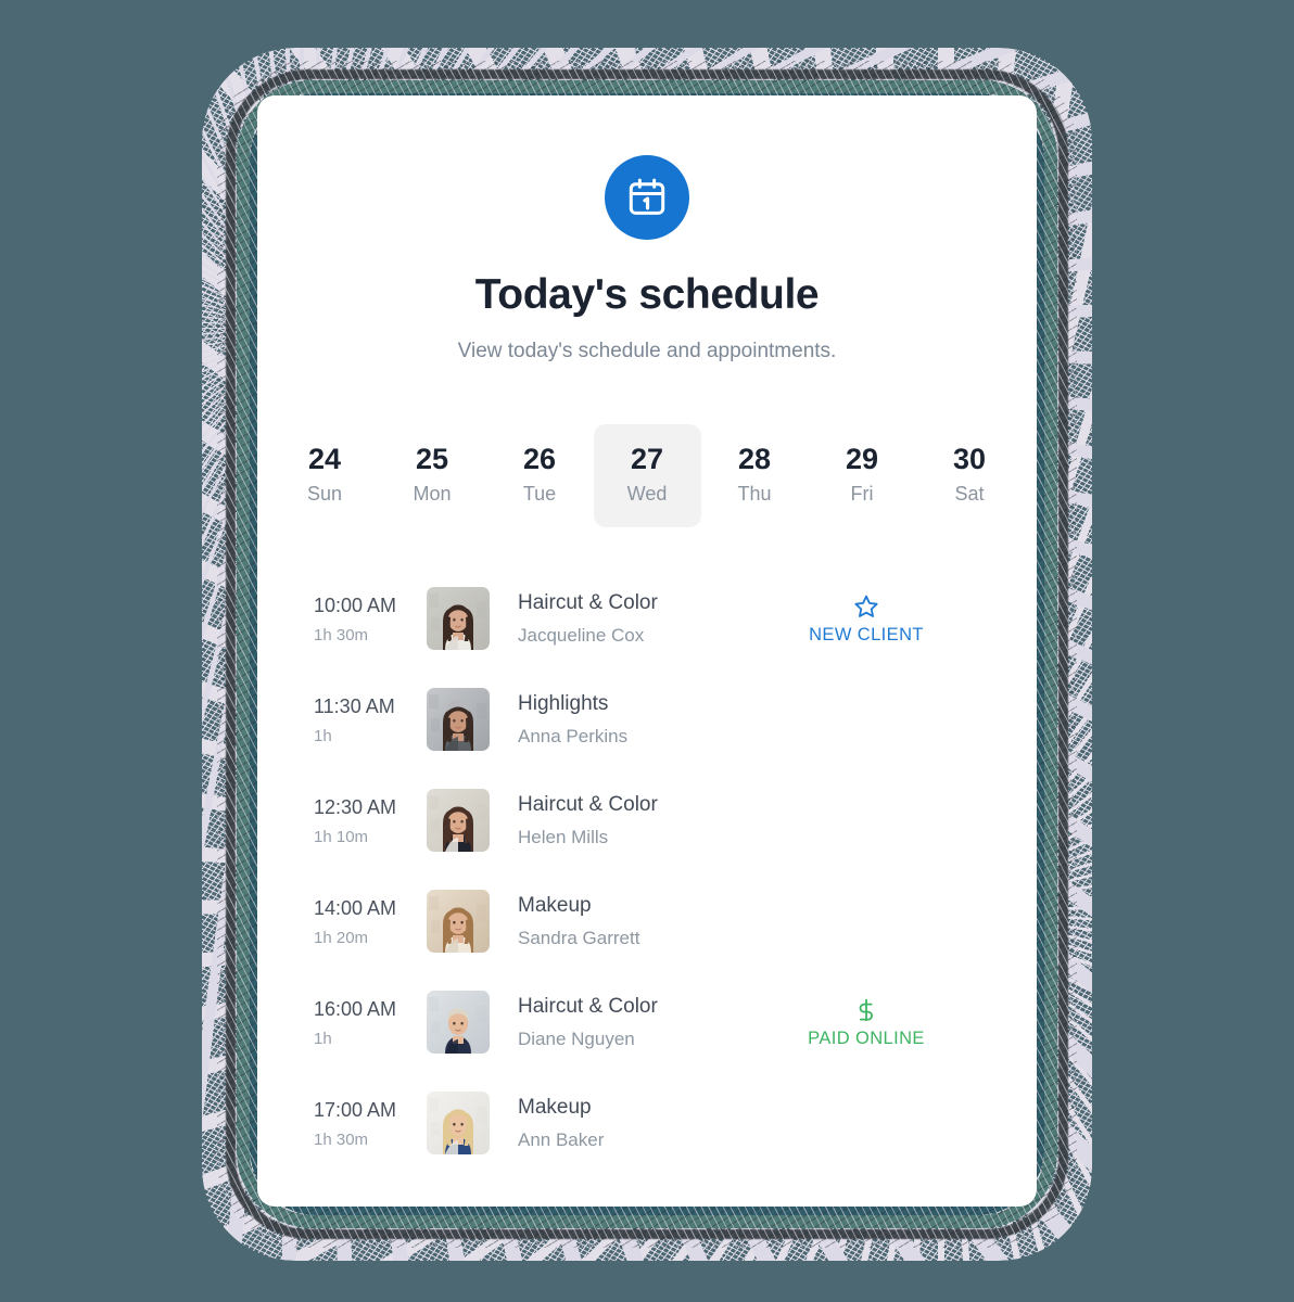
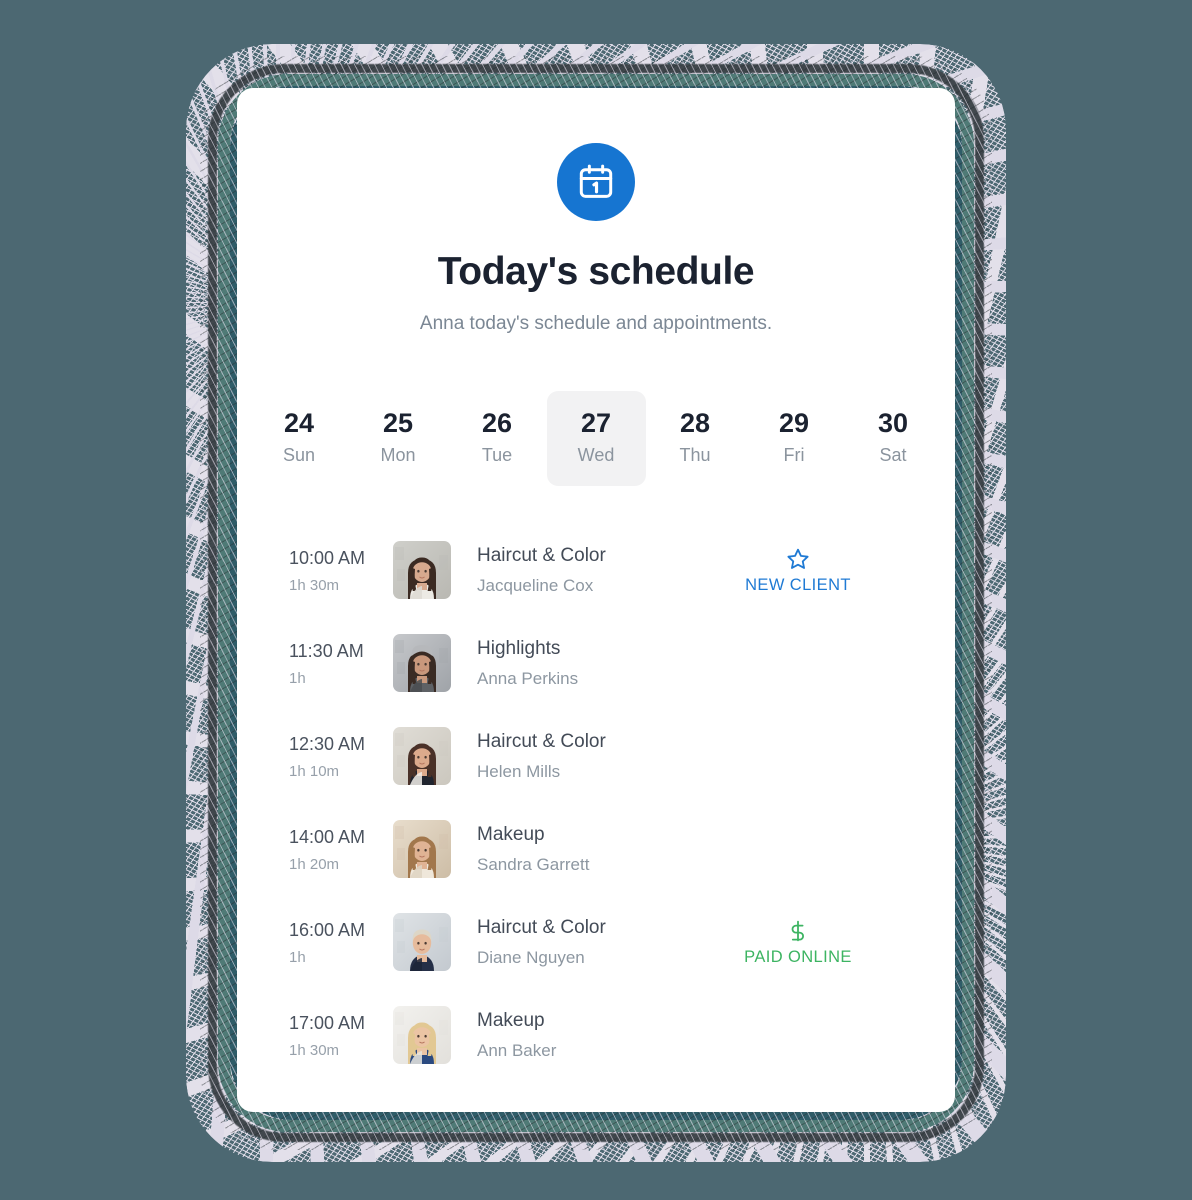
  Today's schedule
- View today's schedule and appointments.
+ Anna today's schedule and appointments.
  24
  Sun
  25
  Mon
  26
  Tue
  27
  Wed
  28
  Thu
  29
  Fri
  30
  Sat
  10:00 AM
  1h 30m
  Haircut & Color
  Jacqueline Cox
  NEW CLIENT
  11:30 AM
  1h
  Highlights
  Anna Perkins
  12:30 AM
  1h 10m
  Haircut & Color
  Helen Mills
  14:00 AM
  1h 20m
  Makeup
  Sandra Garrett
  16:00 AM
  1h
  Haircut & Color
  Diane Nguyen
  PAID ONLINE
  17:00 AM
  1h 30m
  Makeup
  Ann Baker
